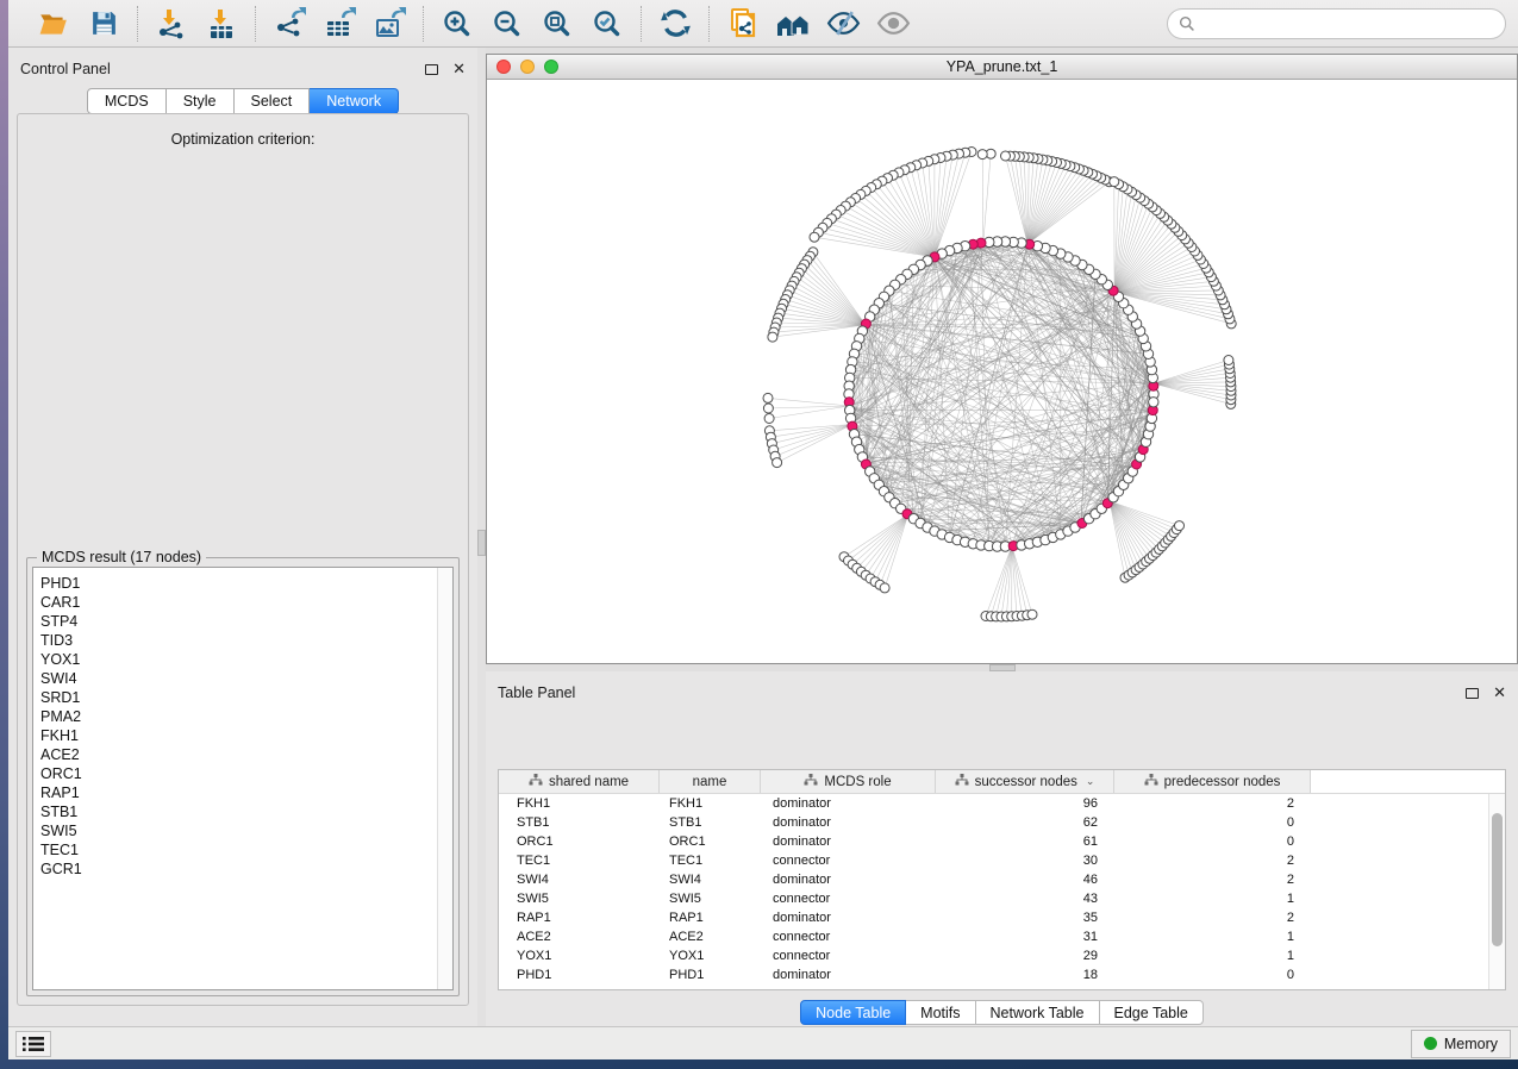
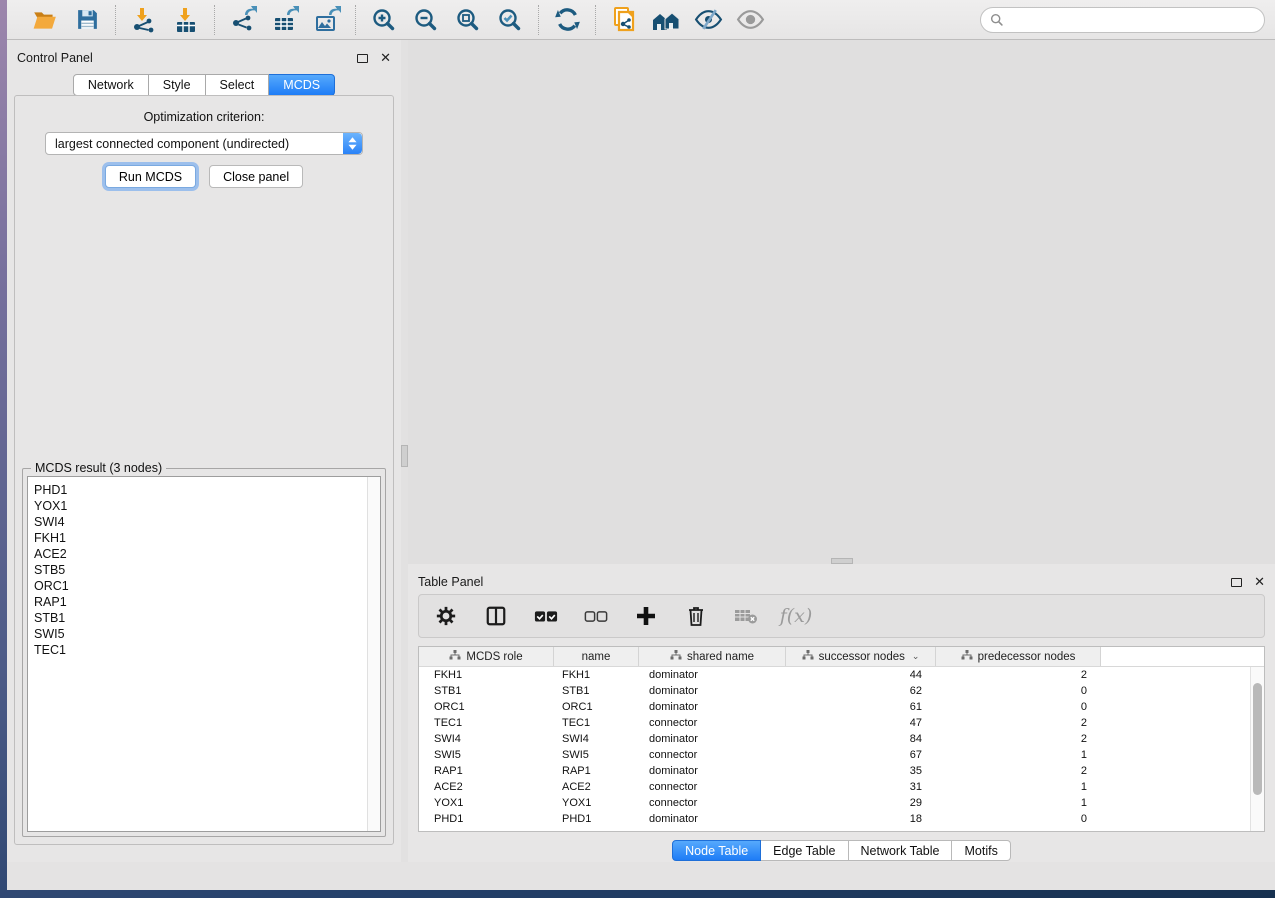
  Control Panel
  ✕
- MCDS
+ Network
  Style
  Select
- Network
+ MCDS
  Optimization criterion:
+ largest connected component (undirected)
+ Run MCDS
+ Close panel
- MCDS result (17 nodes)
+ MCDS result (3 nodes)
  PHD1
- CAR1
- STP4
- TID3
  YOX1
  SWI4
- SRD1
- PMA2
  FKH1
  ACE2
+ STB5
  ORC1
  RAP1
  STB1
  SWI5
  TEC1
- GCR1
- YPA_prune.txt_1
  Table Panel
  ✕
+ f(x)
- shared name
+ MCDS role
  name
- MCDS role
+ shared name
  successor nodes
  ⌄
  predecessor nodes
  FKH1
  FKH1
  dominator
- 96
+ 44
  2
  STB1
  STB1
  dominator
  62
  0
  ORC1
  ORC1
  dominator
  61
  0
  TEC1
  TEC1
  connector
- 30
+ 47
  2
  SWI4
  SWI4
  dominator
- 46
+ 84
  2
  SWI5
  SWI5
  connector
- 43
+ 67
  1
  RAP1
  RAP1
  dominator
  35
  2
  ACE2
  ACE2
  connector
  31
  1
  YOX1
  YOX1
  connector
  29
  1
  PHD1
  PHD1
  dominator
  18
  0
  Node Table
- Motifs
+ Edge Table
  Network Table
- Edge Table
+ Motifs
- Memory
